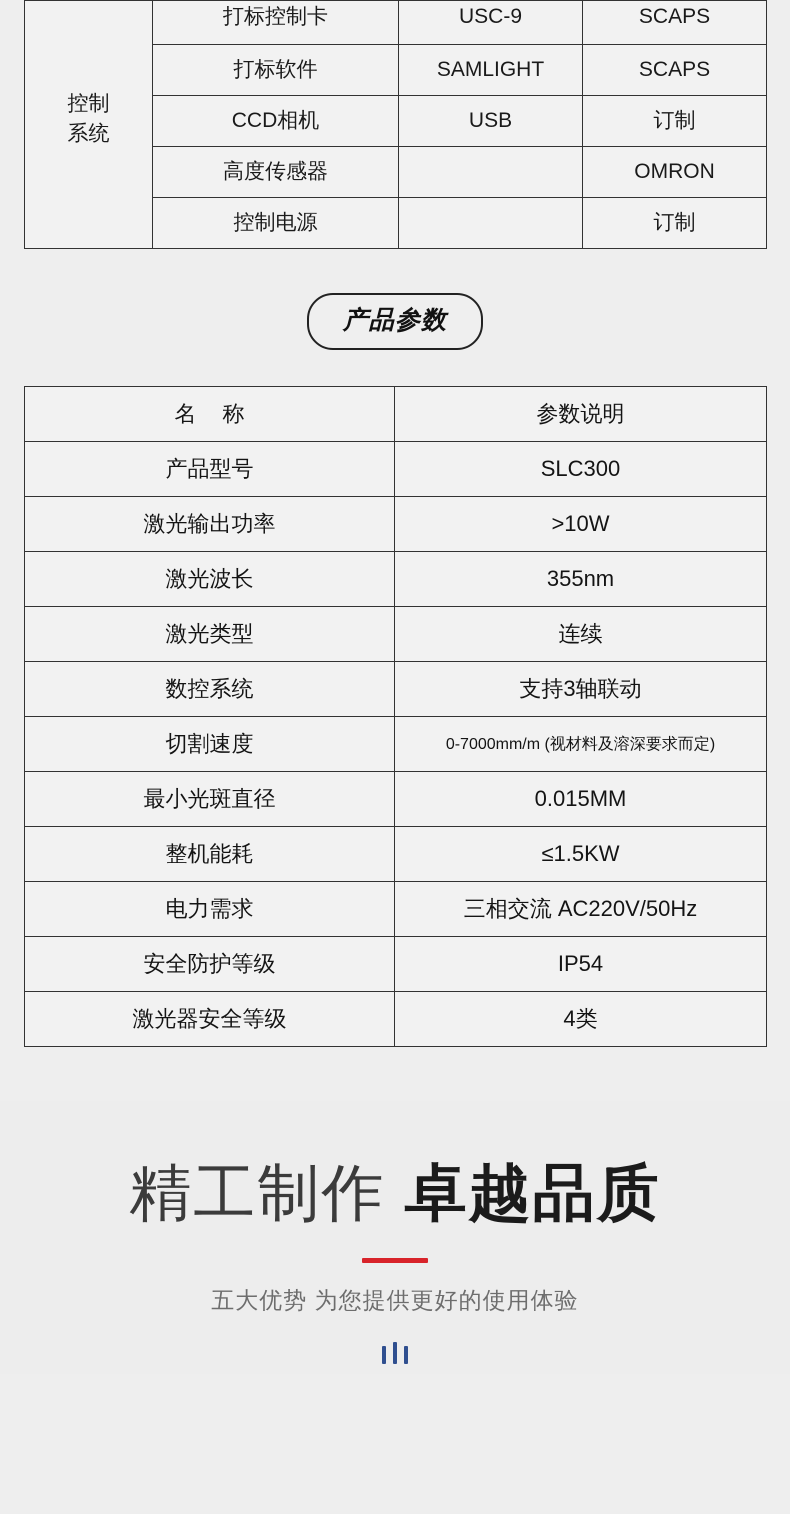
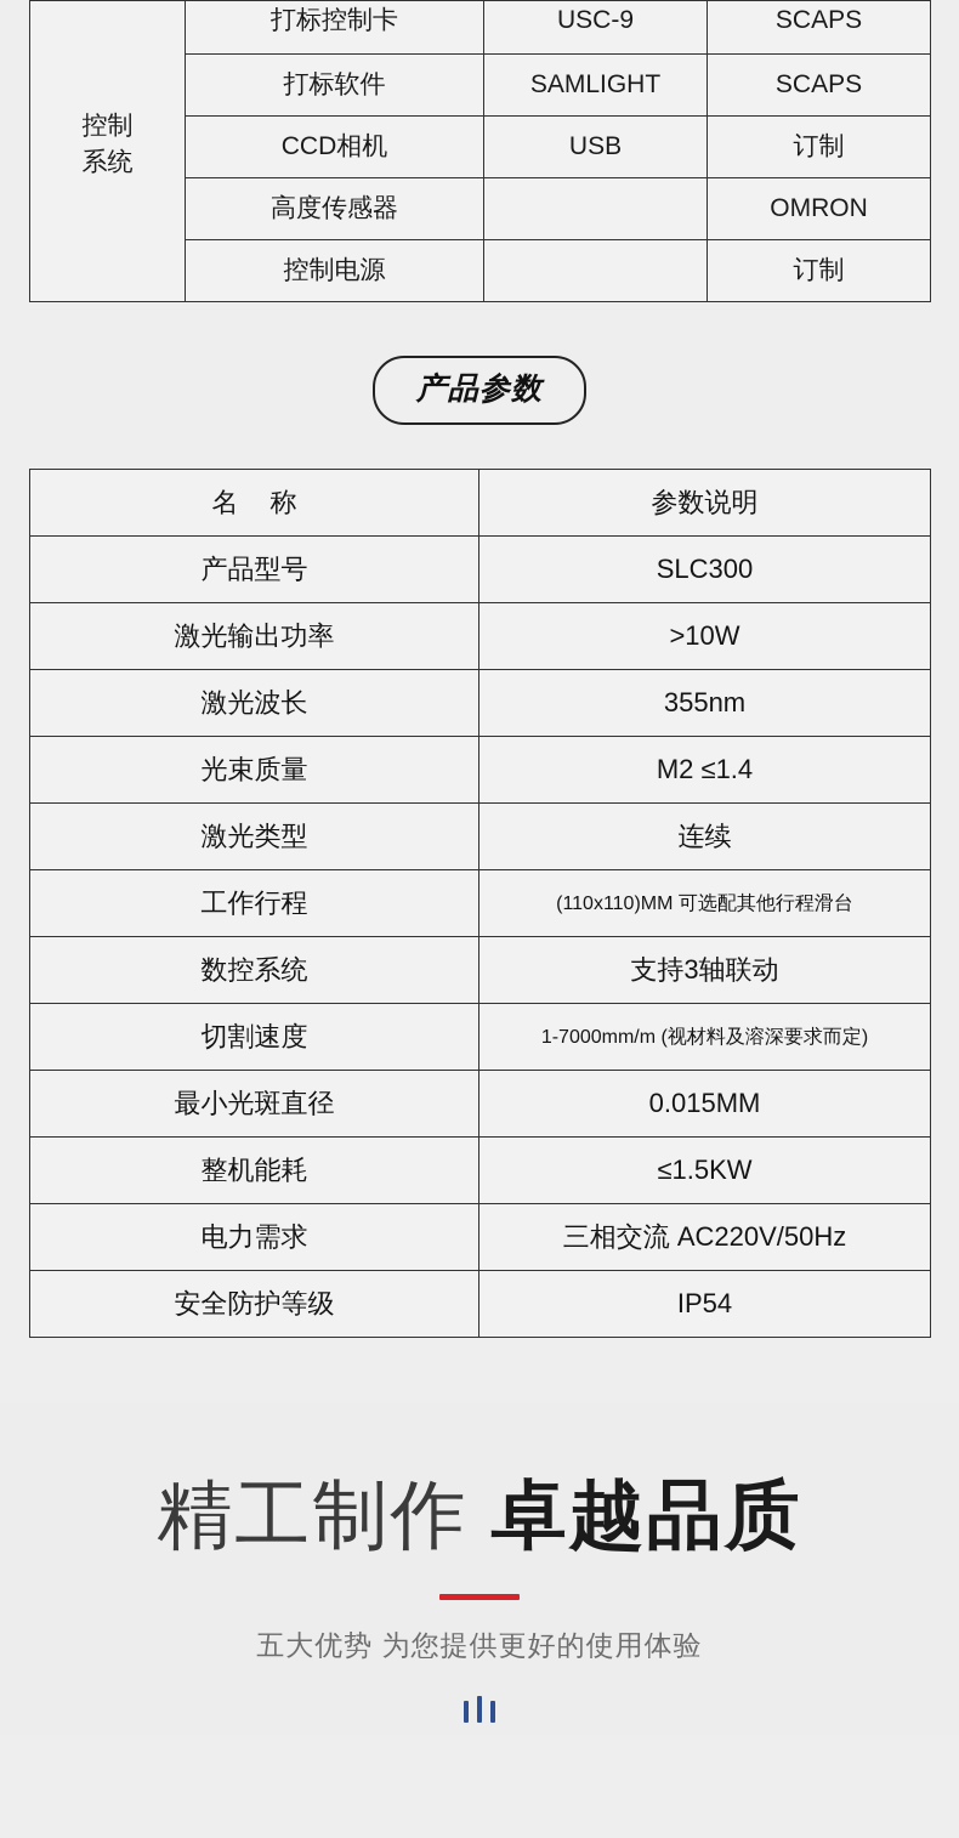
  控制系统	打标控制卡	USC-9	SCAPS
  打标软件	SAMLIGHT	SCAPS
  CCD相机	USB	订制
  高度传感器		OMRON
  控制电源		订制
  产品参数
  名 称	参数说明
  产品型号	SLC300
  激光输出功率	>10W
  激光波长	355nm
+ 光束质量	M2 ≤1.4
  激光类型	连续
+ 工作行程	(110x110)MM 可选配其他行程滑台
  数控系统	支持3轴联动
- 切割速度	0-7000mm/m (视材料及溶深要求而定)
+ 切割速度	1-7000mm/m (视材料及溶深要求而定)
  最小光斑直径	0.015MM
  整机能耗	≤1.5KW
  电力需求	三相交流 AC220V/50Hz
  安全防护等级	IP54
- 激光器安全等级	4类
  精工制作 卓越品质
  五大优势 为您提供更好的使用体验
